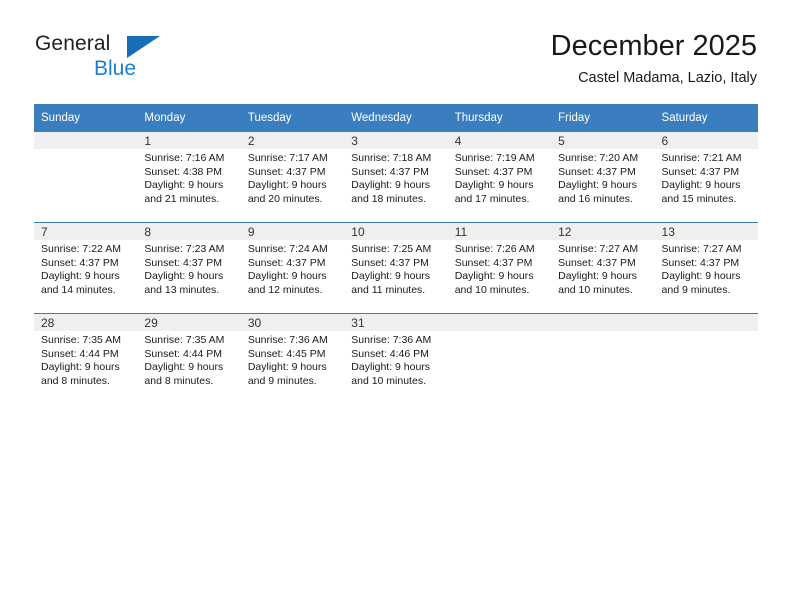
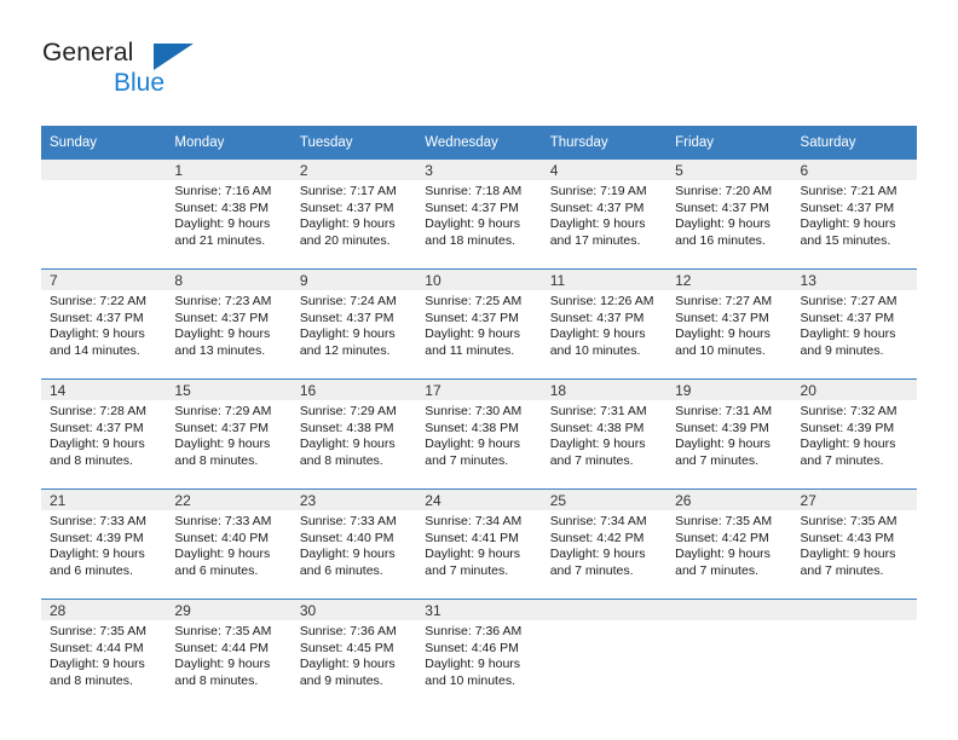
  General
  Blue
- December 2025
- Castel Madama, Lazio, Italy
  Sunday	Monday	Tuesday	Wednesday	Thursday	Friday	Saturday
  	1Sunrise: 7:16 AMSunset: 4:38 PMDaylight: 9 hoursand 21 minutes.	2Sunrise: 7:17 AMSunset: 4:37 PMDaylight: 9 hoursand 20 minutes.	3Sunrise: 7:18 AMSunset: 4:37 PMDaylight: 9 hoursand 18 minutes.	4Sunrise: 7:19 AMSunset: 4:37 PMDaylight: 9 hoursand 17 minutes.	5Sunrise: 7:20 AMSunset: 4:37 PMDaylight: 9 hoursand 16 minutes.	6Sunrise: 7:21 AMSunset: 4:37 PMDaylight: 9 hoursand 15 minutes.
- 7Sunrise: 7:22 AMSunset: 4:37 PMDaylight: 9 hoursand 14 minutes.	8Sunrise: 7:23 AMSunset: 4:37 PMDaylight: 9 hoursand 13 minutes.	9Sunrise: 7:24 AMSunset: 4:37 PMDaylight: 9 hoursand 12 minutes.	10Sunrise: 7:25 AMSunset: 4:37 PMDaylight: 9 hoursand 11 minutes.	11Sunrise: 7:26 AMSunset: 4:37 PMDaylight: 9 hoursand 10 minutes.	12Sunrise: 7:27 AMSunset: 4:37 PMDaylight: 9 hoursand 10 minutes.	13Sunrise: 7:27 AMSunset: 4:37 PMDaylight: 9 hoursand 9 minutes.
+ 7Sunrise: 7:22 AMSunset: 4:37 PMDaylight: 9 hoursand 14 minutes.	8Sunrise: 7:23 AMSunset: 4:37 PMDaylight: 9 hoursand 13 minutes.	9Sunrise: 7:24 AMSunset: 4:37 PMDaylight: 9 hoursand 12 minutes.	10Sunrise: 7:25 AMSunset: 4:37 PMDaylight: 9 hoursand 11 minutes.	11Sunrise: 12:26 AMSunset: 4:37 PMDaylight: 9 hoursand 10 minutes.	12Sunrise: 7:27 AMSunset: 4:37 PMDaylight: 9 hoursand 10 minutes.	13Sunrise: 7:27 AMSunset: 4:37 PMDaylight: 9 hoursand 9 minutes.
+ 14Sunrise: 7:28 AMSunset: 4:37 PMDaylight: 9 hoursand 8 minutes.	15Sunrise: 7:29 AMSunset: 4:37 PMDaylight: 9 hoursand 8 minutes.	16Sunrise: 7:29 AMSunset: 4:38 PMDaylight: 9 hoursand 8 minutes.	17Sunrise: 7:30 AMSunset: 4:38 PMDaylight: 9 hoursand 7 minutes.	18Sunrise: 7:31 AMSunset: 4:38 PMDaylight: 9 hoursand 7 minutes.	19Sunrise: 7:31 AMSunset: 4:39 PMDaylight: 9 hoursand 7 minutes.	20Sunrise: 7:32 AMSunset: 4:39 PMDaylight: 9 hoursand 7 minutes.
+ 21Sunrise: 7:33 AMSunset: 4:39 PMDaylight: 9 hoursand 6 minutes.	22Sunrise: 7:33 AMSunset: 4:40 PMDaylight: 9 hoursand 6 minutes.	23Sunrise: 7:33 AMSunset: 4:40 PMDaylight: 9 hoursand 6 minutes.	24Sunrise: 7:34 AMSunset: 4:41 PMDaylight: 9 hoursand 7 minutes.	25Sunrise: 7:34 AMSunset: 4:42 PMDaylight: 9 hoursand 7 minutes.	26Sunrise: 7:35 AMSunset: 4:42 PMDaylight: 9 hoursand 7 minutes.	27Sunrise: 7:35 AMSunset: 4:43 PMDaylight: 9 hoursand 7 minutes.
  28Sunrise: 7:35 AMSunset: 4:44 PMDaylight: 9 hoursand 8 minutes.	29Sunrise: 7:35 AMSunset: 4:44 PMDaylight: 9 hoursand 8 minutes.	30Sunrise: 7:36 AMSunset: 4:45 PMDaylight: 9 hoursand 9 minutes.	31Sunrise: 7:36 AMSunset: 4:46 PMDaylight: 9 hoursand 10 minutes.
